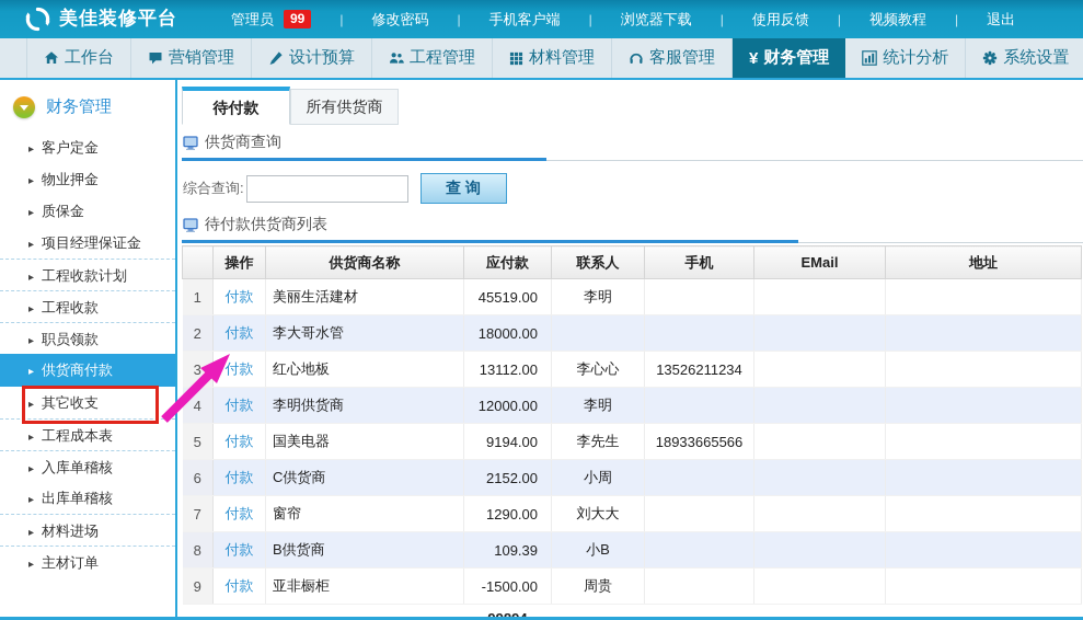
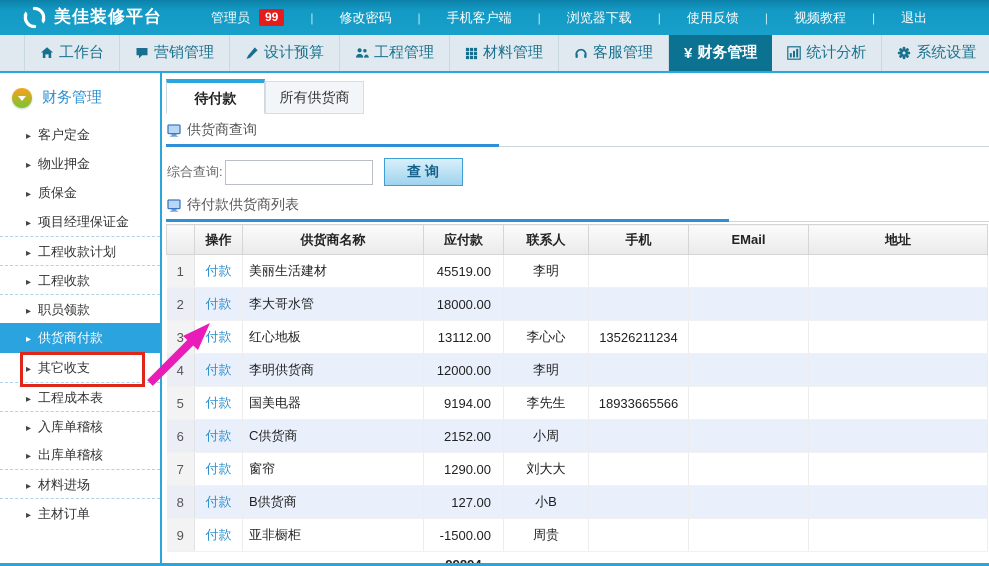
  美佳装修平台
  管理员
  99
  修改密码
  手机客户端
  浏览器下载
  使用反馈
  视频教程
  退出
  工作台
  营销管理
  设计预算
  工程管理
  材料管理
  客服管理
  ¥
  财务管理
  统计分析
  系统设置
  财务管理
  ▸ 客户定金
  ▸ 物业押金
  ▸ 质保金
  ▸ 项目经理保证金
  ▸ 工程收款计划
  ▸ 工程收款
  ▸ 职员领款
  ▸ 供货商付款
  ▸ 其它收支
  ▸ 工程成本表
  ▸ 入库单稽核
  ▸ 出库单稽核
  ▸ 材料进场
  ▸ 主材订单
  待付款
  所有供货商
  供货商查询
  综合查询:
  查 询
  待付款供货商列表
  	操作	供货商名称	应付款	联系人	手机	EMail	地址
  1	付款	美丽生活建材	45519.00	李明
  2	付款	李大哥水管	18000.00
  3	付款	红心地板	13112.00	李心心	13526211234
  4	付款	李明供货商	12000.00	李明
  5	付款	国美电器	9194.00	李先生	18933665566
  6	付款	C供货商	2152.00	小周
  7	付款	窗帘	1290.00	刘大大
- 8	付款	B供货商	109.39	小B
+ 8	付款	B供货商	127.00	小B
  9	付款	亚非橱柜	-1500.00	周贵
